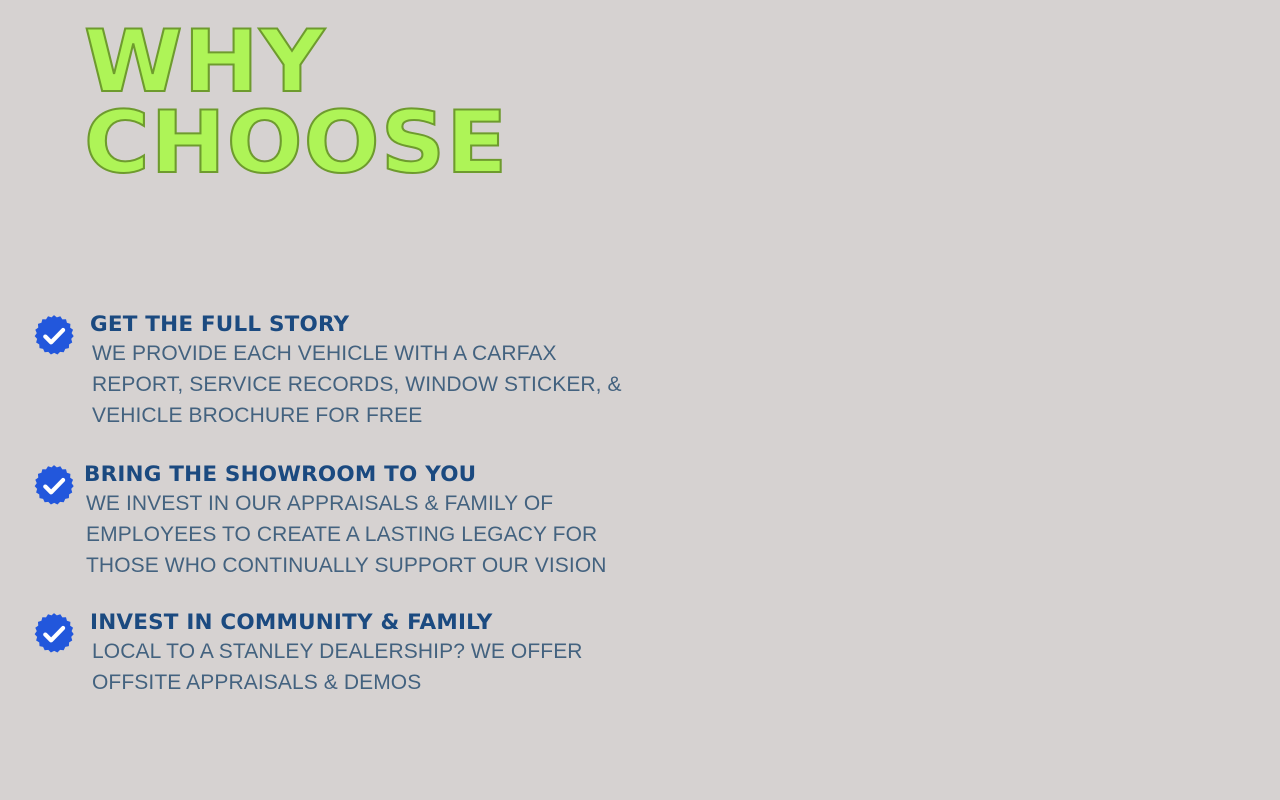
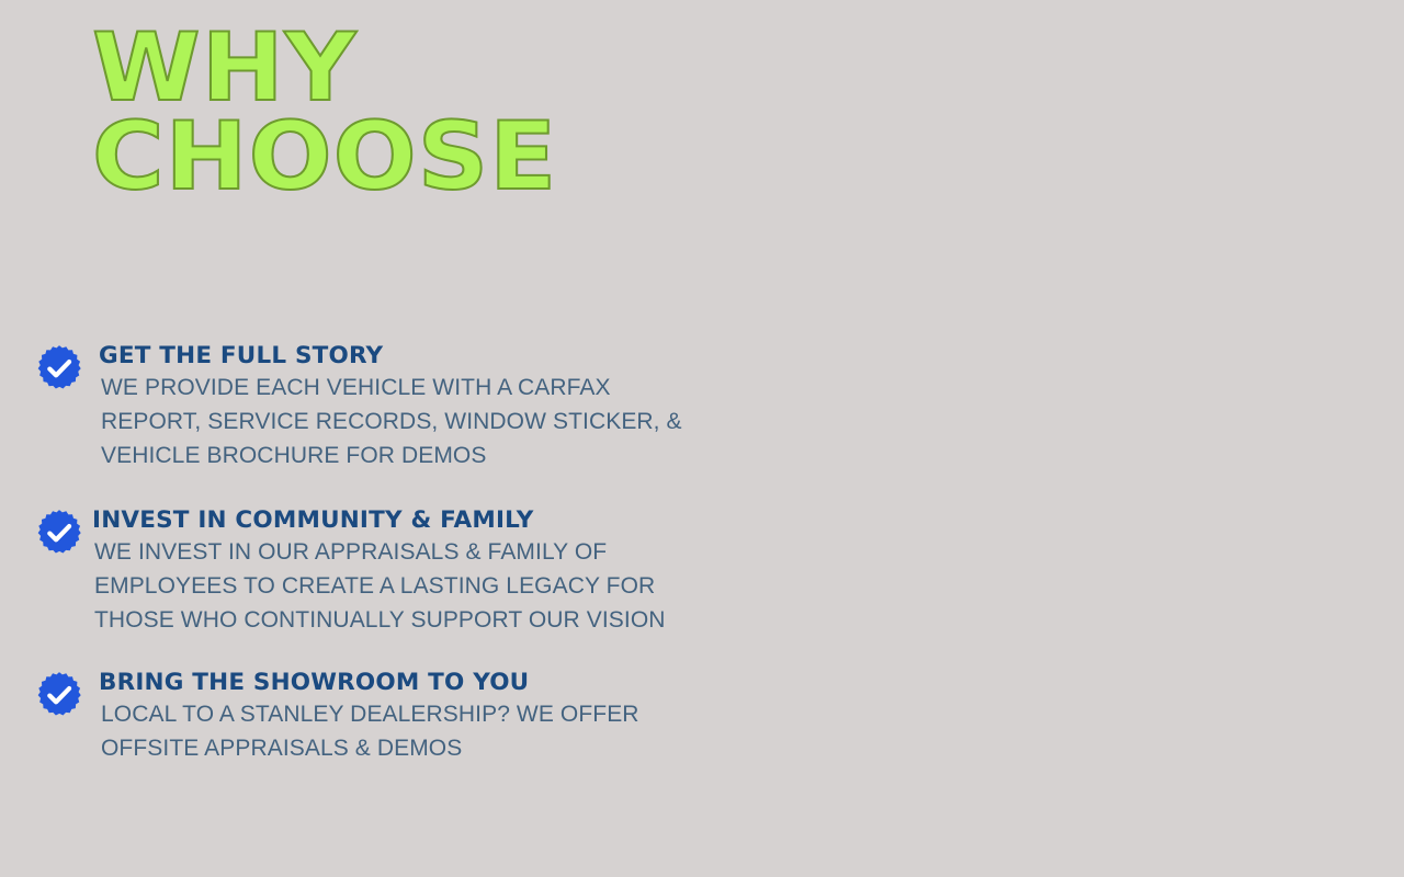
  WHY
  CHOOSE
  GET THE FULL STORY
- WE PROVIDE EACH VEHICLE WITH A CARFAX REPORT, SERVICE RECORDS, WINDOW STICKER, & VEHICLE BROCHURE FOR FREE
+ WE PROVIDE EACH VEHICLE WITH A CARFAX REPORT, SERVICE RECORDS, WINDOW STICKER, & VEHICLE BROCHURE FOR DEMOS
- BRING THE SHOWROOM TO YOU
+ INVEST IN COMMUNITY & FAMILY
  WE INVEST IN OUR APPRAISALS & FAMILY OF EMPLOYEES TO CREATE A LASTING LEGACY FOR THOSE WHO CONTINUALLY SUPPORT OUR VISION
- INVEST IN COMMUNITY & FAMILY
+ BRING THE SHOWROOM TO YOU
  LOCAL TO A STANLEY DEALERSHIP? WE OFFER OFFSITE APPRAISALS & DEMOS
